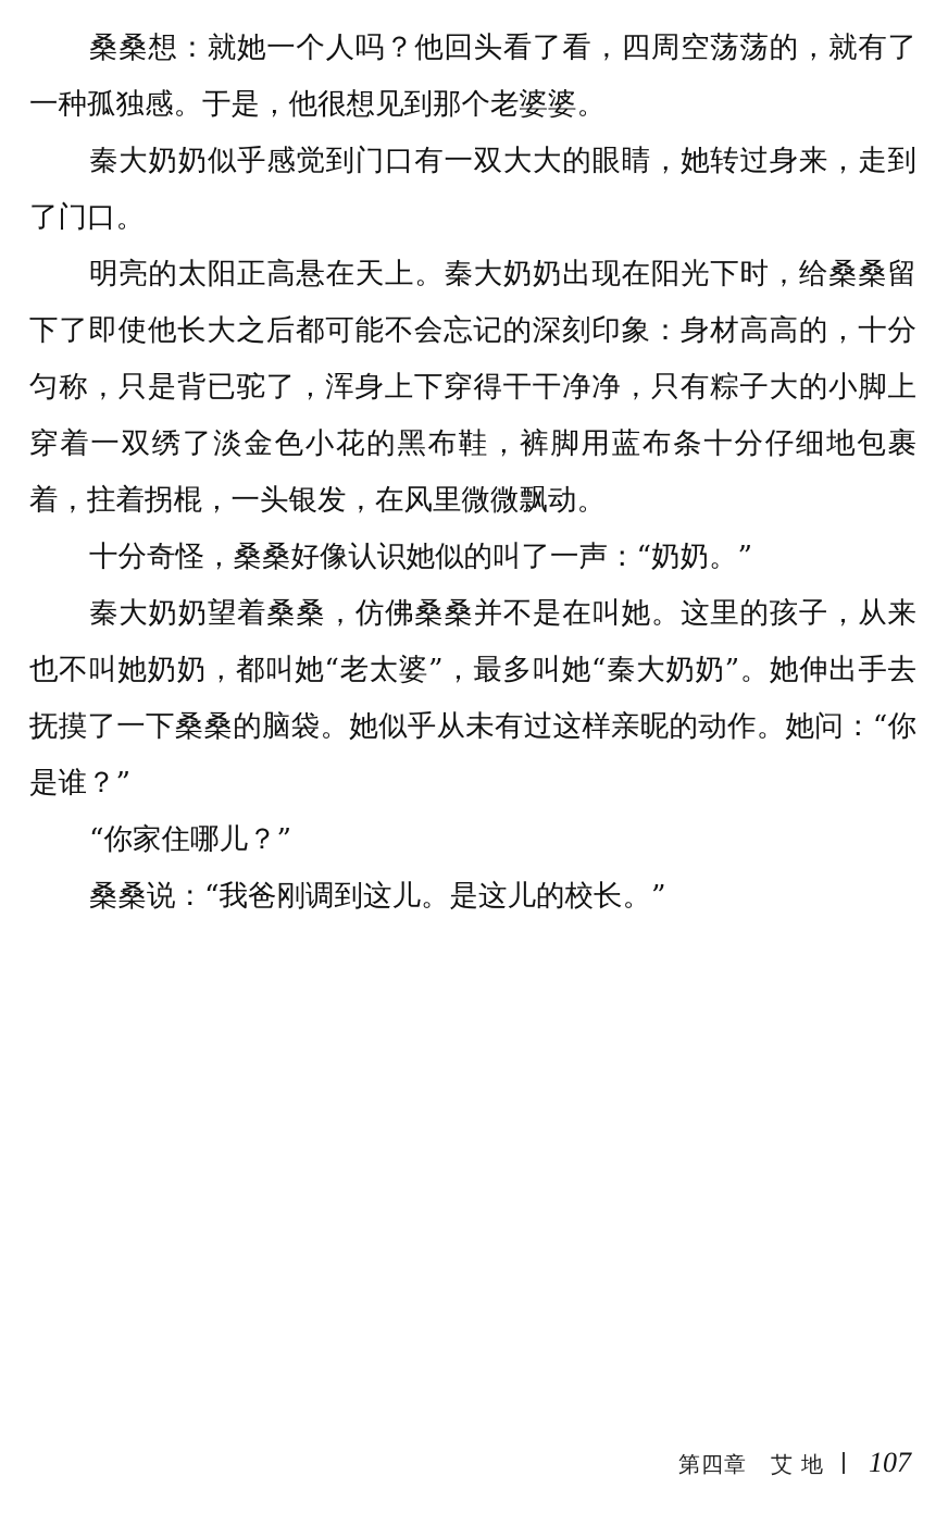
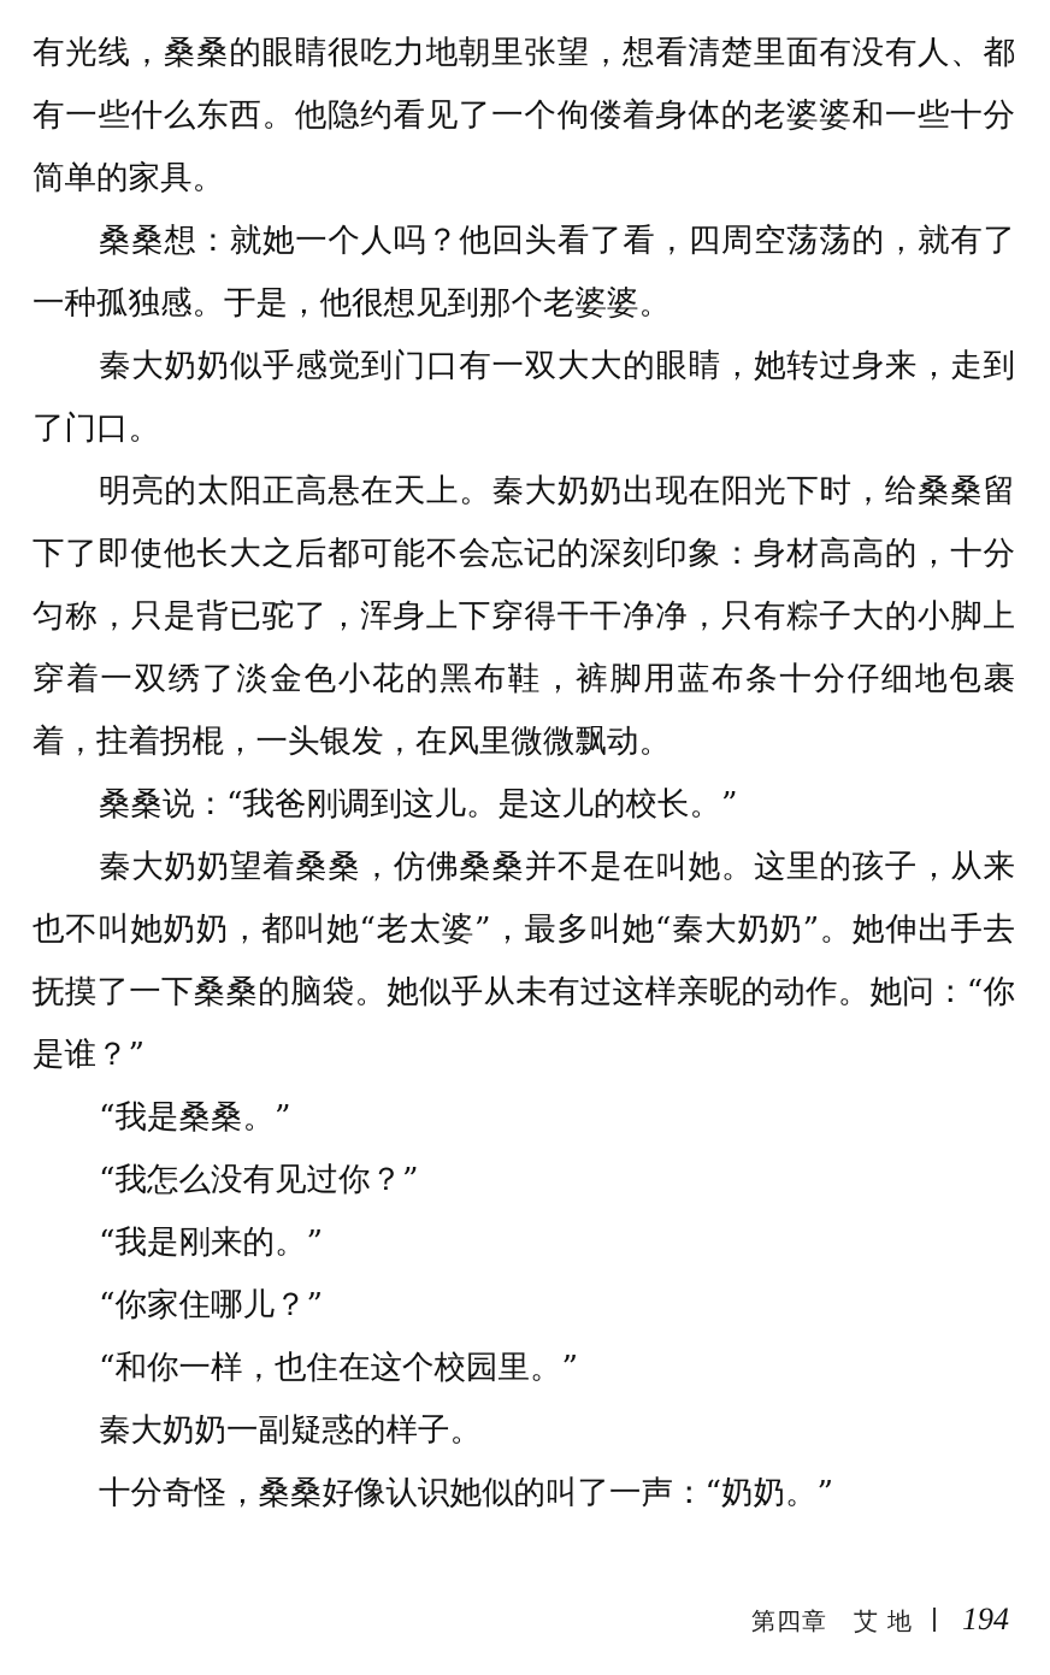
+ 有光线，桑桑的眼睛很吃力地朝里张望，想看清楚里面有没有人、都有一些什么东西。他隐约看见了一个佝偻着身体的老婆婆和一些十分简单的家具。
  桑桑想：就她一个人吗？他回头看了看，四周空荡荡的，就有了一种孤独感。于是，他很想见到那个老婆婆。
  秦大奶奶似乎感觉到门口有一双大大的眼睛，她转过身来，走到了门口。
  明亮的太阳正高悬在天上。秦大奶奶出现在阳光下时，给桑桑留下了即使他长大之后都可能不会忘记的深刻印象：身材高高的，十分匀称，只是背已驼了，浑身上下穿得干干净净，只有粽子大的小脚上穿着一双绣了淡金色小花的黑布鞋，裤脚用蓝布条十分仔细地包裹着，拄着拐棍，一头银发，在风里微微飘动。
- 十分奇怪，桑桑好像认识她似的叫了一声：“奶奶。”
+ 桑桑说：“我爸刚调到这儿。是这儿的校长。”
  秦大奶奶望着桑桑，仿佛桑桑并不是在叫她。这里的孩子，从来也不叫她奶奶，都叫她“老太婆”，最多叫她“秦大奶奶”。她伸出手去抚摸了一下桑桑的脑袋。她似乎从未有过这样亲昵的动作。她问：“你是谁？”
+ “我是桑桑。”
+ “我怎么没有见过你？”
+ “我是刚来的。”
  “你家住哪儿？”
+ “和你一样，也住在这个校园里。”
+ 秦大奶奶一副疑惑的样子。
- 桑桑说：“我爸刚调到这儿。是这儿的校长。”
+ 十分奇怪，桑桑好像认识她似的叫了一声：“奶奶。”
  第四章
  艾地
- 107
+ 194
